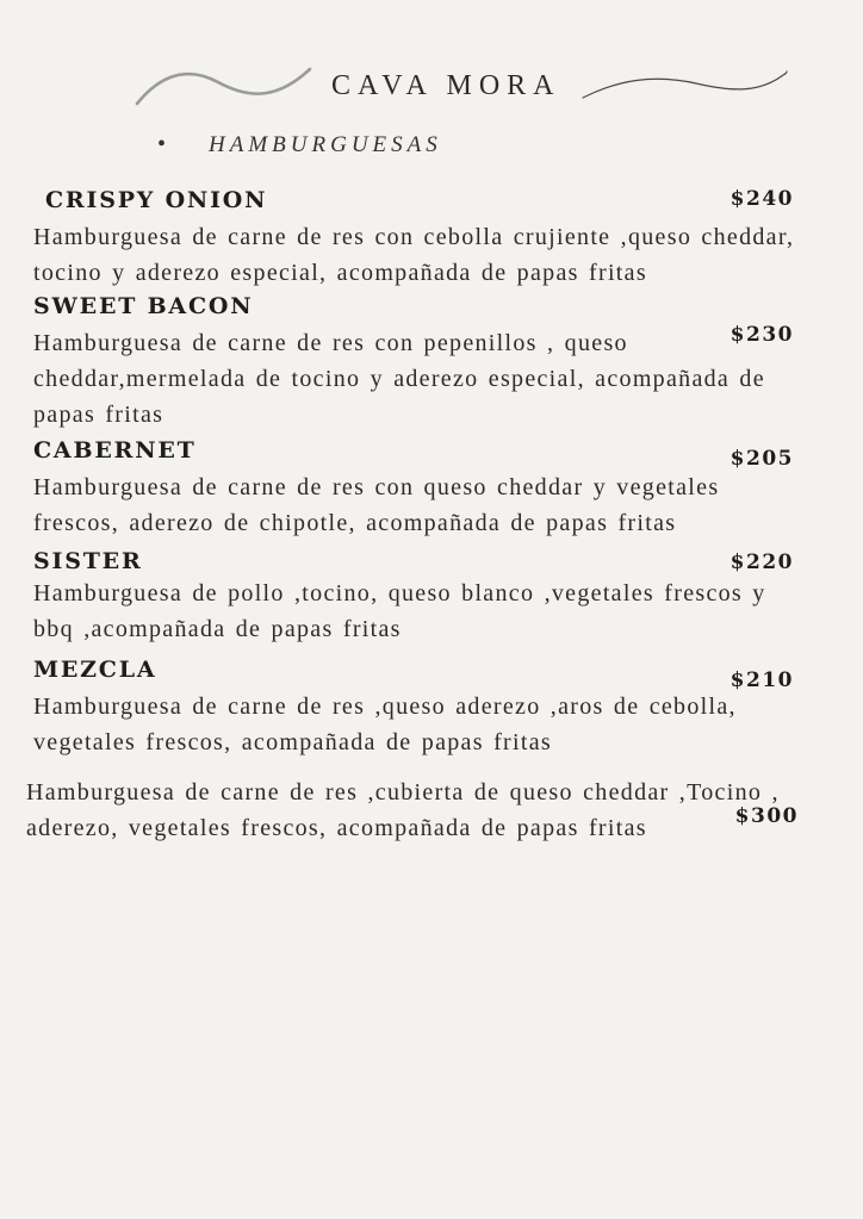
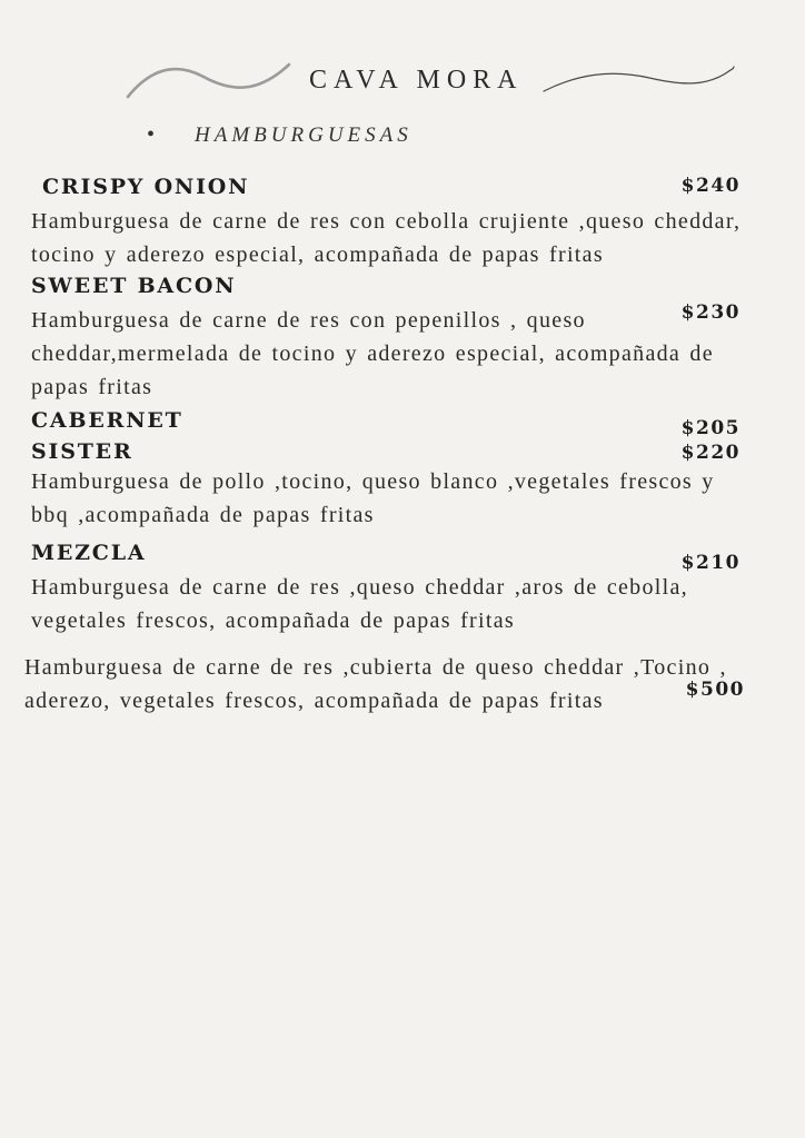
  CAVA MORA
  •
  HAMBURGUESAS
  CRISPY ONION
  $240
  Hamburguesa de carne de res con cebolla crujiente ,queso cheddar, tocino y aderezo especial, acompañada de papas fritas
  SWEET BACON
  $230
  Hamburguesa de carne de res con pepenillos , queso cheddar,mermelada de tocino y aderezo especial, acompañada de papas fritas
  CABERNET
  $205
- Hamburguesa de carne de res con queso cheddar y vegetales frescos, aderezo de chipotle, acompañada de papas fritas
  SISTER
  $220
  Hamburguesa de pollo ,tocino, queso blanco ,vegetales frescos y bbq ,acompañada de papas fritas
  MEZCLA
  $210
- Hamburguesa de carne de res ,queso aderezo ,aros de cebolla, vegetales frescos, acompañada de papas fritas
+ Hamburguesa de carne de res ,queso cheddar ,aros de cebolla, vegetales frescos, acompañada de papas fritas
- $300
+ $500
  Hamburguesa de carne de res ,cubierta de queso cheddar ,Tocino , aderezo, vegetales frescos, acompañada de papas fritas
